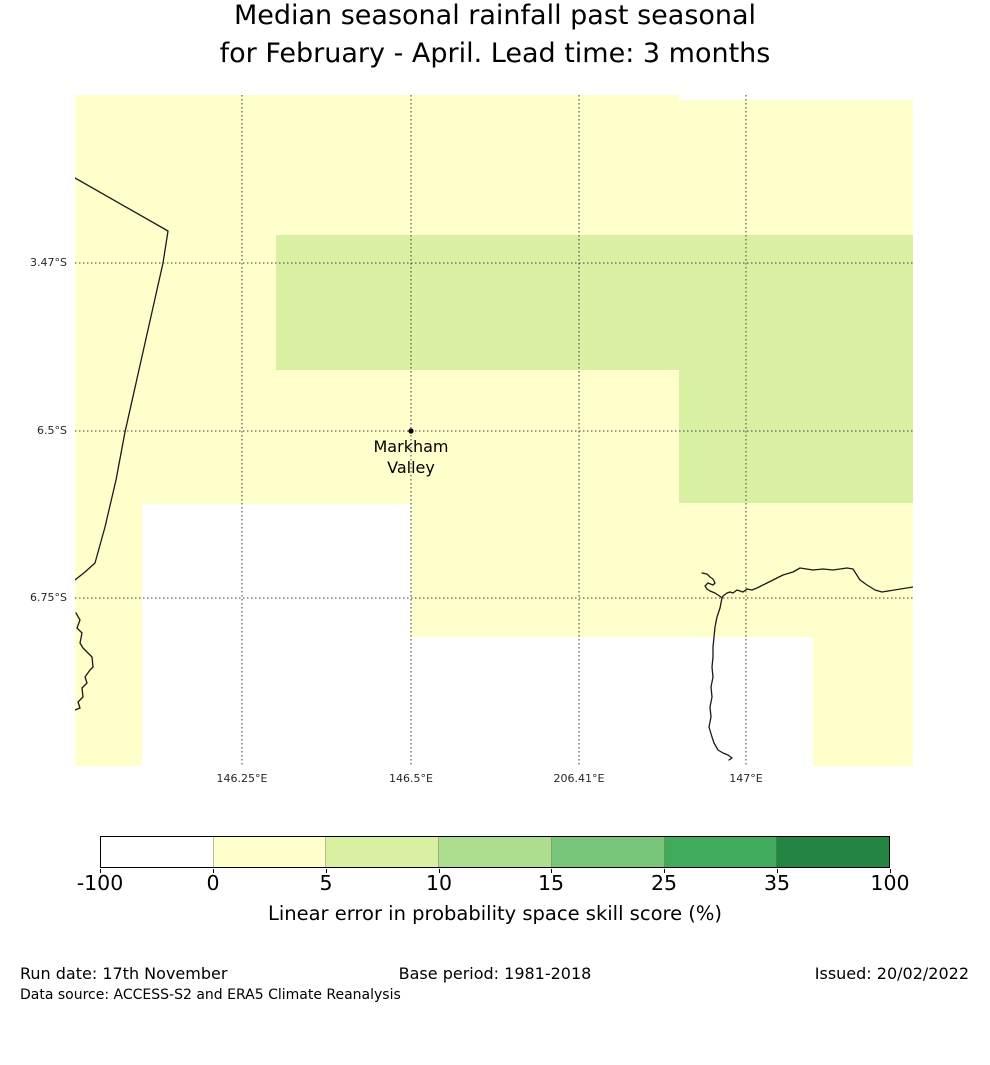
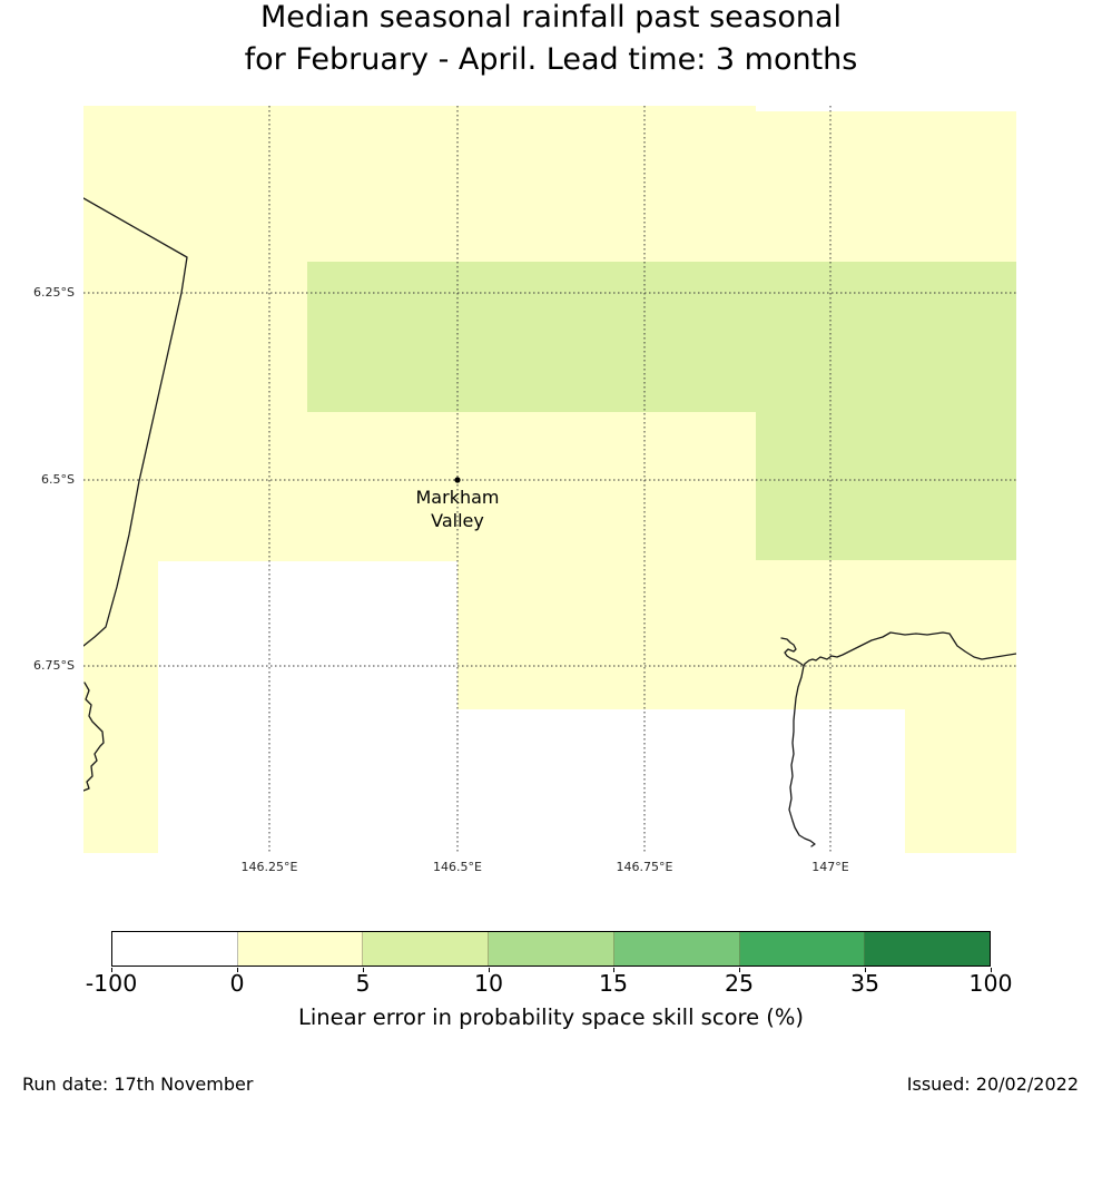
  Median seasonal rainfall past seasonal
  for February - April. Lead time: 3 months
  Markham
  Valley
- 3.47°S
+ 6.25°S
  6.5°S
  6.75°S
  146.25°E
  146.5°E
- 206.41°E
+ 146.75°E
  147°E
  -100
  0
  5
  10
  15
  25
  35
  100
  Linear error in probability space skill score (%)
  Run date: 17th November
- Base period: 1981-2018
  Issued: 20/02/2022
- Data source: ACCESS-S2 and ERA5 Climate Reanalysis
